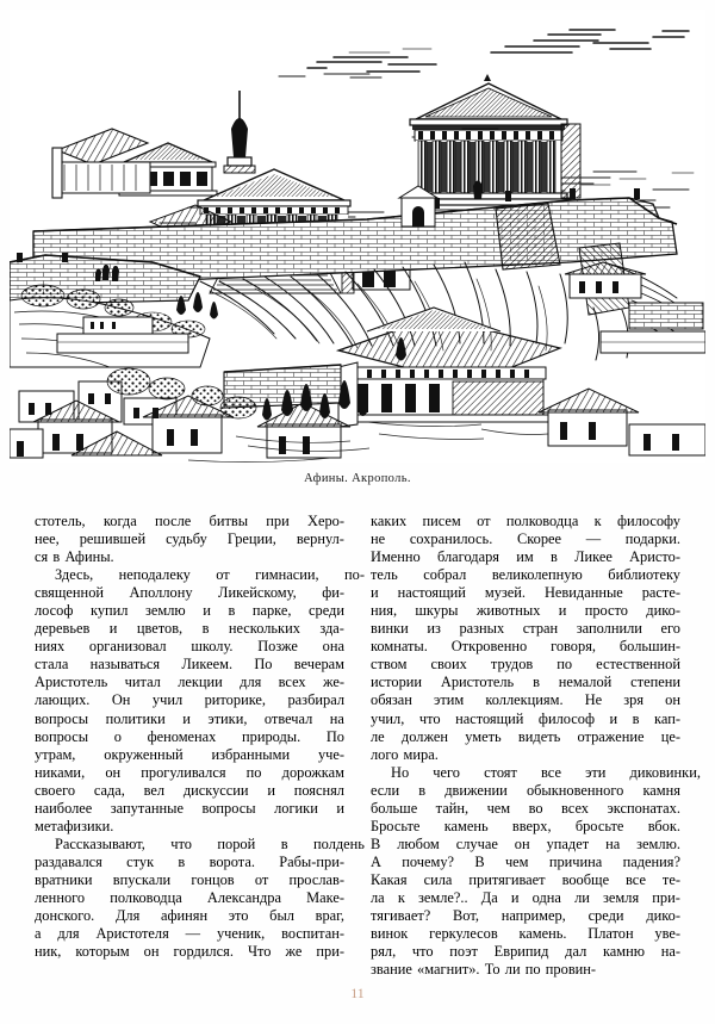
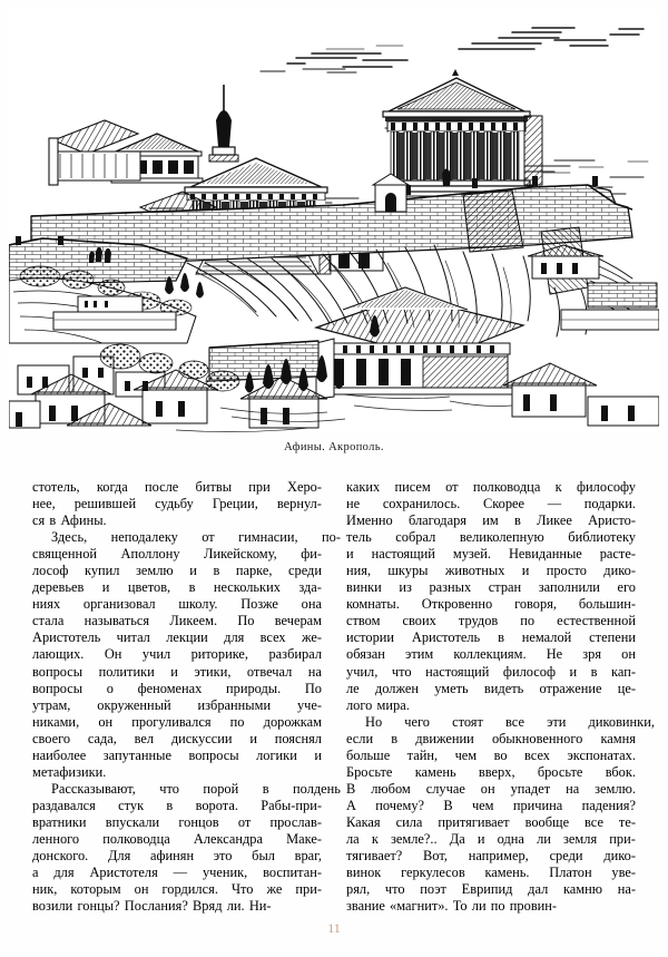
  Афины. Акрополь.
  стотель,
  когда
  после
  битвы
  при
  Херо-
  нее,
  решившей
  судьбу
  Греции,
  вернул-
  ся
  в
  Афины.
  Здесь,
  неподалеку
  от
  гимнасии,
  по-
  священной
  Аполлону
  Ликейскому,
  фи-
  лософ
  купил
  землю
  и
  в
  парке,
  среди
  деревьев
  и
  цветов,
  в
  нескольких
  зда-
  ниях
  организовал
  школу.
  Позже
  она
  стала
  называться
  Ликеем.
  По
  вечерам
  Аристотель
  читал
  лекции
  для
  всех
  же-
  лающих.
  Он
  учил
  риторике,
  разбирал
  вопросы
  политики
  и
  этики,
  отвечал
  на
  вопросы
  о
  феноменах
  природы.
  По
  утрам,
  окруженный
  избранными
  уче-
  никами,
  он
  прогуливался
  по
  дорожкам
  своего
  сада,
  вел
  дискуссии
  и
  пояснял
  наиболее
  запутанные
  вопросы
  логики
  и
  метафизики.
  Рассказывают,
  что
  порой
  в
  полдень
  раздавался
  стук
  в
  ворота.
  Рабы-при-
  вратники
  впускали
  гонцов
  от
  прослав-
  ленного
  полководца
  Александра
  Маке-
  донского.
  Для
  афинян
  это
  был
  враг,
  а
  для
  Аристотеля
  —
  ученик,
  воспитан-
  ник,
  которым
  он
  гордился.
  Что
  же
  при-
+ возили
+ гонцы?
+ Послания?
+ Вряд
+ ли.
+ Ни-
  каких
  писем
  от
  полководца
  к
  философу
  не
  сохранилось.
  Скорее
  —
  подарки.
  Именно
  благодаря
  им
  в
  Ликее
  Аристо-
  тель
  собрал
  великолепную
  библиотеку
  и
  настоящий
  музей.
  Невиданные
  расте-
  ния,
  шкуры
  животных
  и
  просто
  дико-
  винки
  из
  разных
  стран
  заполнили
  его
  комнаты.
  Откровенно
  говоря,
  большин-
  ством
  своих
  трудов
  по
  естественной
  истории
  Аристотель
  в
  немалой
  степени
  обязан
  этим
  коллекциям.
  Не
  зря
  он
  учил,
  что
  настоящий
  философ
  и
  в
  кап-
  ле
  должен
  уметь
  видеть
  отражение
  це-
  лого
  мира.
  Но
  чего
  стоят
  все
  эти
  диковинки,
  если
  в
  движении
  обыкновенного
  камня
  больше
  тайн,
  чем
  во
  всех
  экспонатах.
  Бросьте
  камень
  вверх,
  бросьте
  вбок.
  В
  любом
  случае
  он
  упадет
  на
  землю.
  А
  почему?
  В
  чем
  причина
  падения?
  Какая
  сила
  притягивает
  вообще
  все
  те-
  ла
  к
  земле?..
  Да
  и
  одна
  ли
  земля
  при-
  тягивает?
  Вот,
  например,
  среди
  дико-
  винок
  геркулесов
  камень.
  Платон
  уве-
  рял,
  что
  поэт
  Еврипид
  дал
  камню
  на-
  звание
  «магнит».
  То
  ли
  по
  провин-
  11
